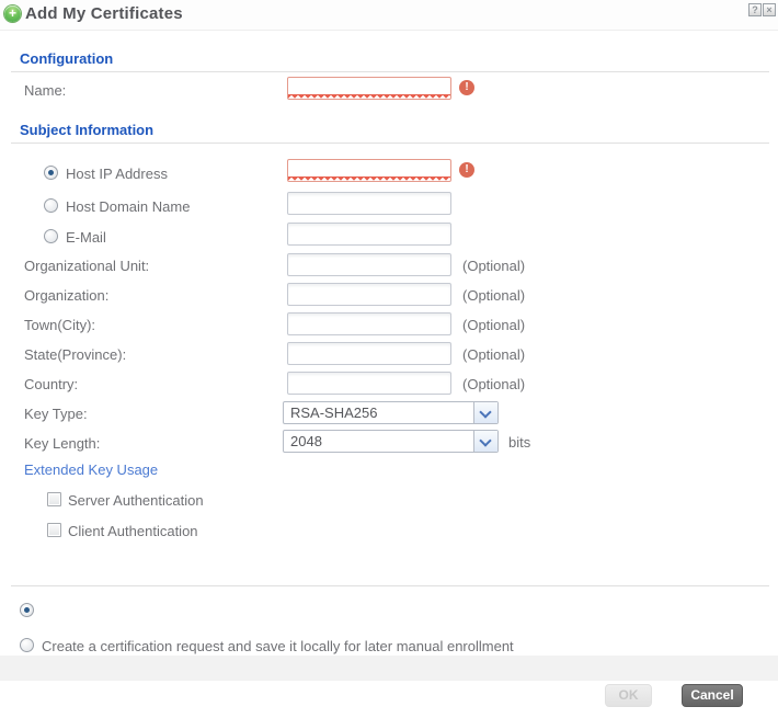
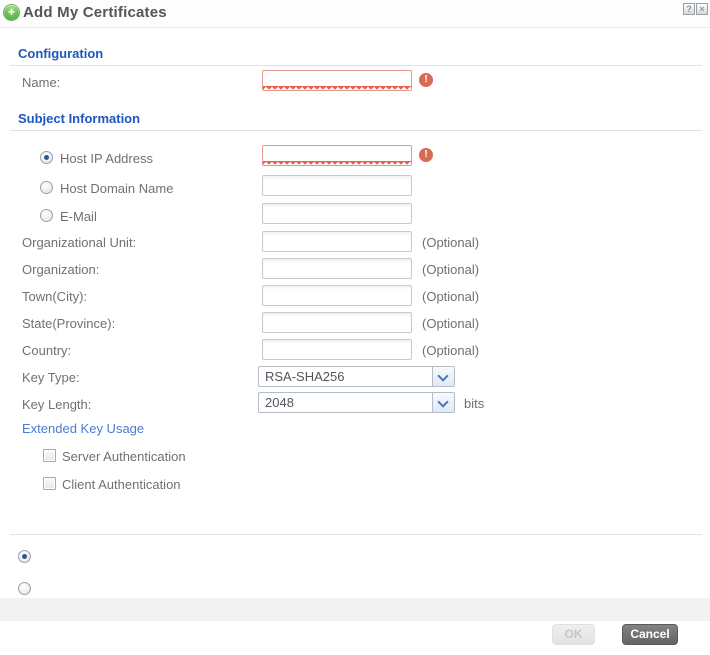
  +
  Add My Certificates
  ?
  ×
  Configuration
  Name:
  !
  Subject Information
  Host IP Address
  !
  Host Domain Name
  E-Mail
  Organizational Unit:
  (Optional)
  Organization:
  (Optional)
  Town(City):
  (Optional)
  State(Province):
  (Optional)
  Country:
  (Optional)
  Key Type:
  RSA-SHA256
  Key Length:
  2048
  bits
  Extended Key Usage
  Server Authentication
  Client Authentication
- Create a certification request and save it locally for later manual enrollment
  OK
  Cancel
